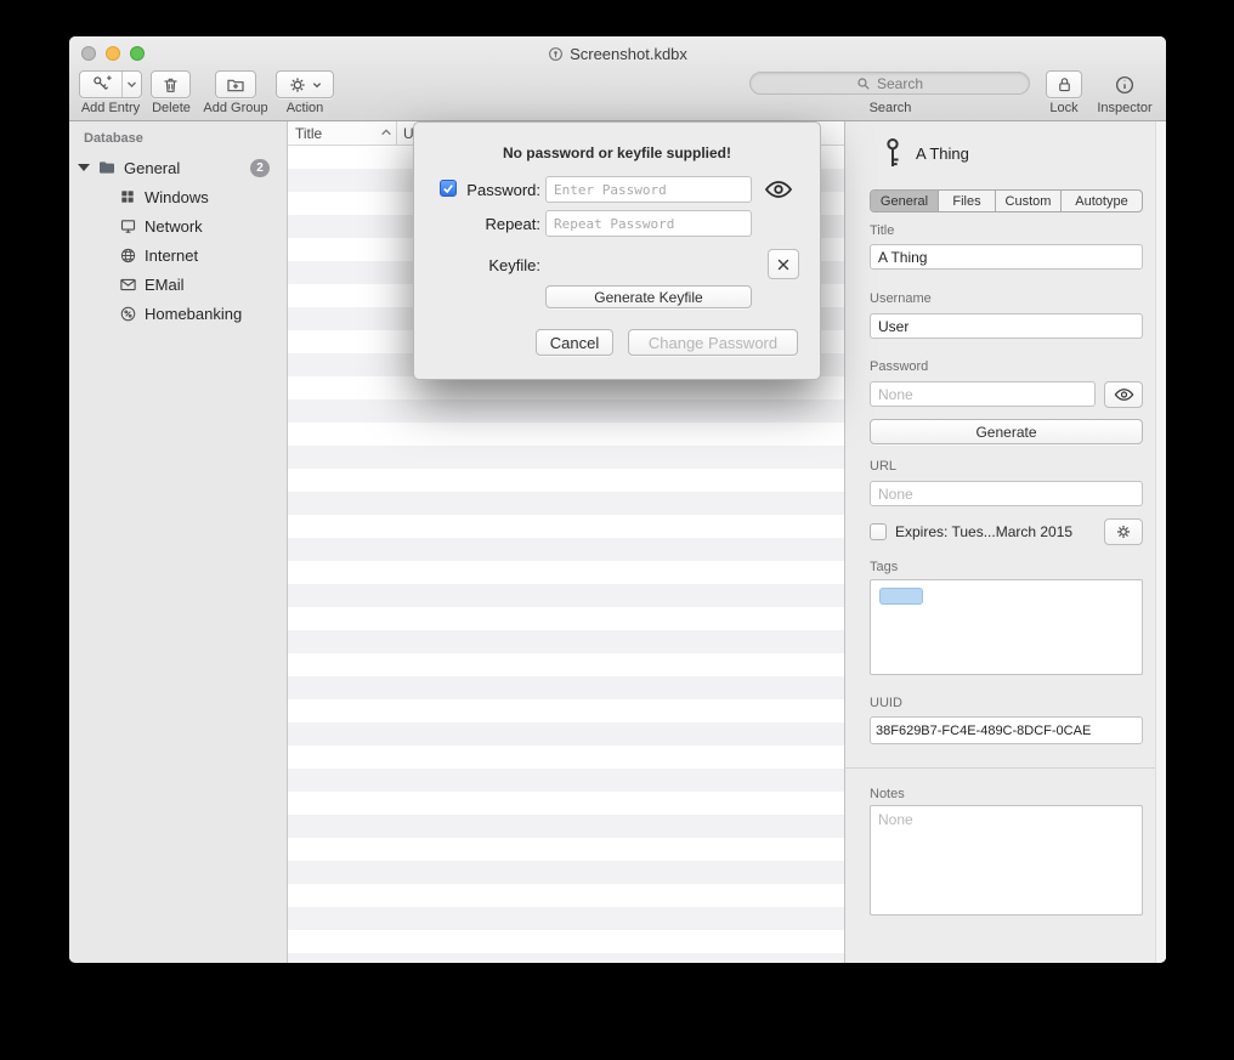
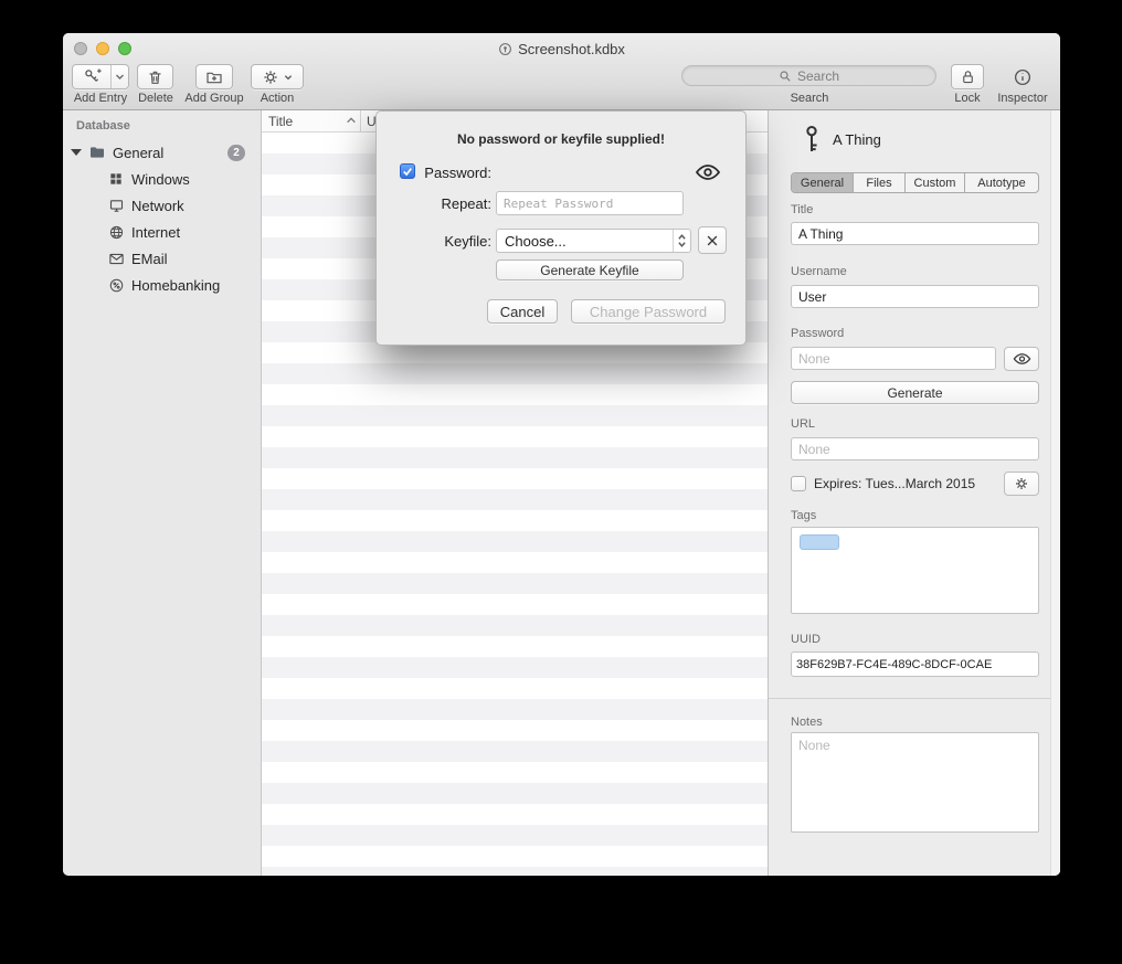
  Screenshot.kdbx
  Add Entry
  Delete
  Add Group
  Action
  Search
  Search
  Lock
  Inspector
  Database
  General
  2
  Windows
  Network
  Internet
  EMail
  Homebanking
  Title
  U
  A Thing
  General
  Files
  Custom
  Autotype
  Title
  A Thing
  Username
  User
  Password
  None
  Generate
  URL
  None
  Expires: Tues...March 2015
  Tags
  UUID
  38F629B7-FC4E-489C-8DCF-0CAE
  Notes
  None
  No password or keyfile supplied!
  Password:
- Enter Password
  Repeat:
  Repeat Password
  Keyfile:
+ Choose...
  Generate Keyfile
  Cancel
  Change Password
